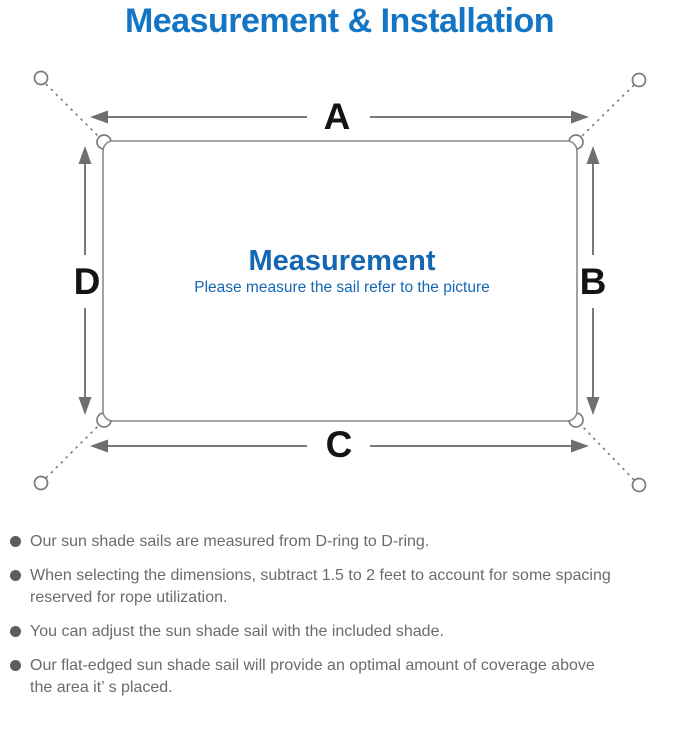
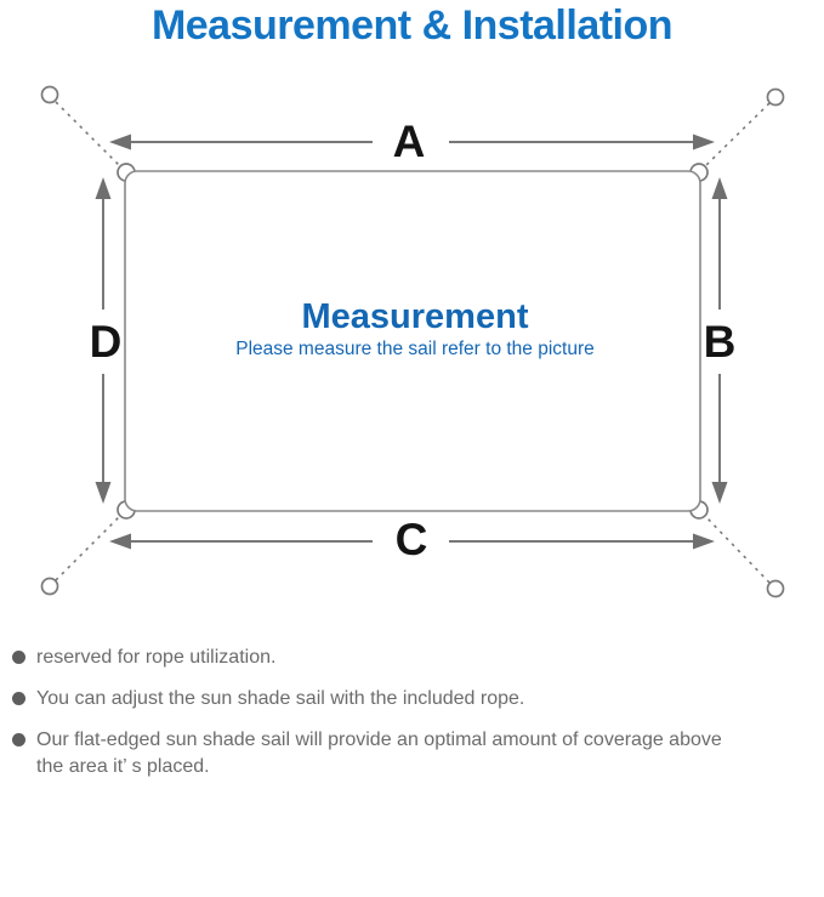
  Measurement & Installation
  A
  B
  C
  D
  Measurement
  Please measure the sail refer to the picture
- Our sun shade sails are measured from D-ring to D-ring.
- When selecting the dimensions, subtract 1.5 to 2 feet to account for some spacing
  reserved for rope utilization.
- You can adjust the sun shade sail with the included shade.
+ You can adjust the sun shade sail with the included rope.
  Our flat-edged sun shade sail will provide an optimal amount of coverage above
  the area it’ s placed.
